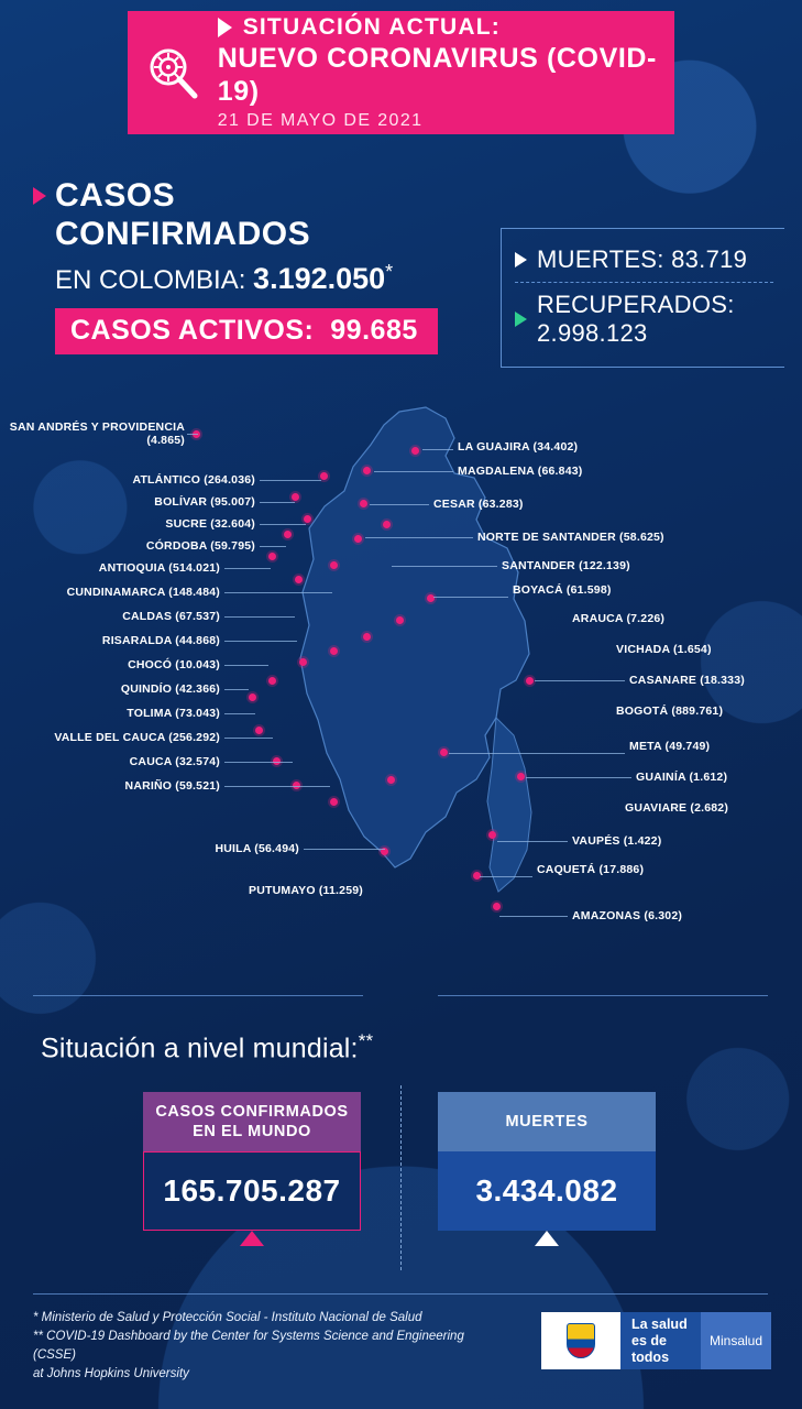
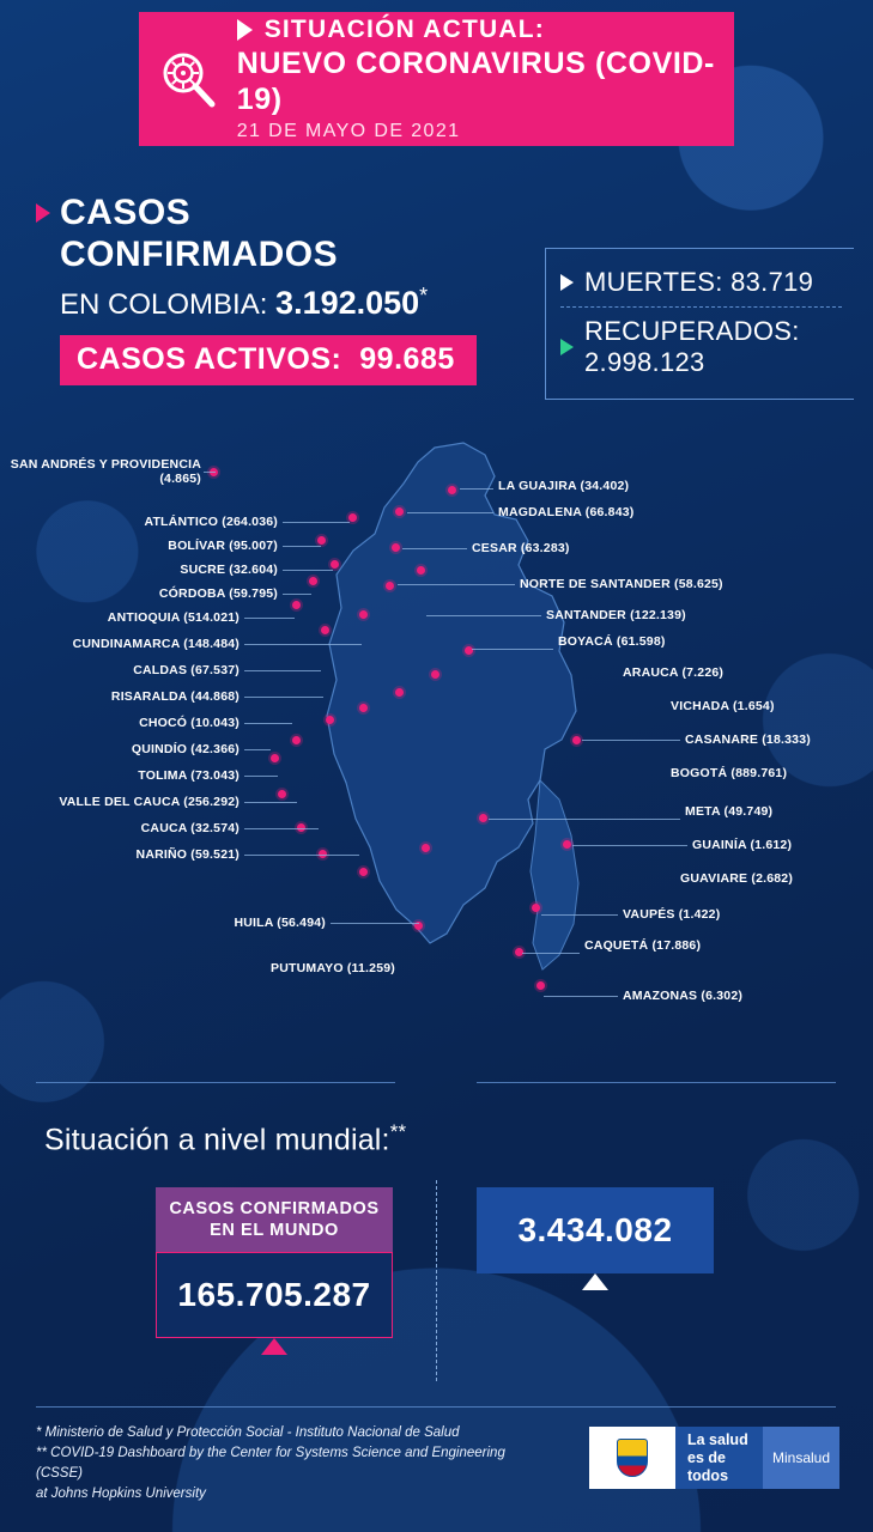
  SITUACIÓN ACTUAL:
  NUEVO CORONAVIRUS (COVID-19)
  21 DE MAYO DE 2021
  CASOS
  CONFIRMADOS
  EN COLOMBIA: 3.192.050*
  CASOS ACTIVOS: 99.685
  MUERTES: 83.719
  RECUPERADOS: 2.998.123
  SAN ANDRÉS Y PROVIDENCIA
  (4.865)
  ATLÁNTICO (264.036)
  BOLÍVAR (95.007)
  SUCRE (32.604)
  CÓRDOBA (59.795)
  ANTIOQUIA (514.021)
  CUNDINAMARCA (148.484)
  CALDAS (67.537)
  RISARALDA (44.868)
  CHOCÓ (10.043)
  QUINDÍO (42.366)
  TOLIMA (73.043)
  VALLE DEL CAUCA (256.292)
  CAUCA (32.574)
  NARIÑO (59.521)
  HUILA (56.494)
  PUTUMAYO (11.259)
  LA GUAJIRA (34.402)
  MAGDALENA (66.843)
  CESAR (63.283)
  NORTE DE SANTANDER (58.625)
  SANTANDER (122.139)
  BOYACÁ (61.598)
  ARAUCA (7.226)
  VICHADA (1.654)
  CASANARE (18.333)
  BOGOTÁ (889.761)
  META (49.749)
  GUAINÍA (1.612)
  GUAVIARE (2.682)
  VAUPÉS (1.422)
  CAQUETÁ (17.886)
  AMAZONAS (6.302)
  Situación a nivel mundial:**
  CASOS CONFIRMADOS
  EN EL MUNDO
  165.705.287
- MUERTES
  3.434.082
  * Ministerio de Salud y Protección Social - Instituto Nacional de Salud
  ** COVID-19 Dashboard by the Center for Systems Science and Engineering (CSSE)
  at Johns Hopkins University
  La salud
  es de todos
  Minsalud
